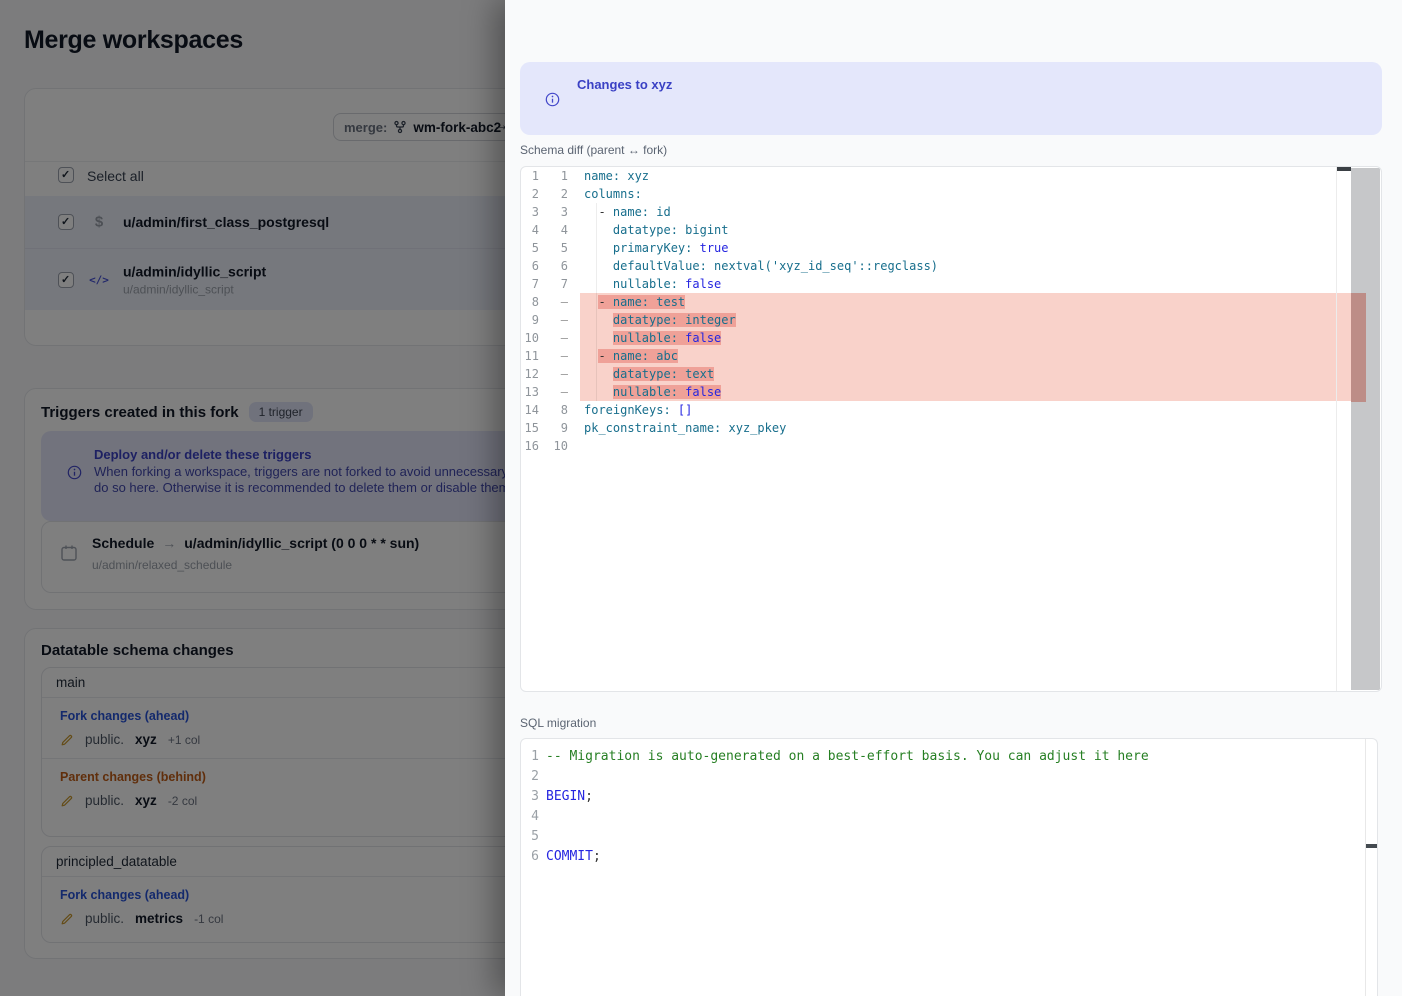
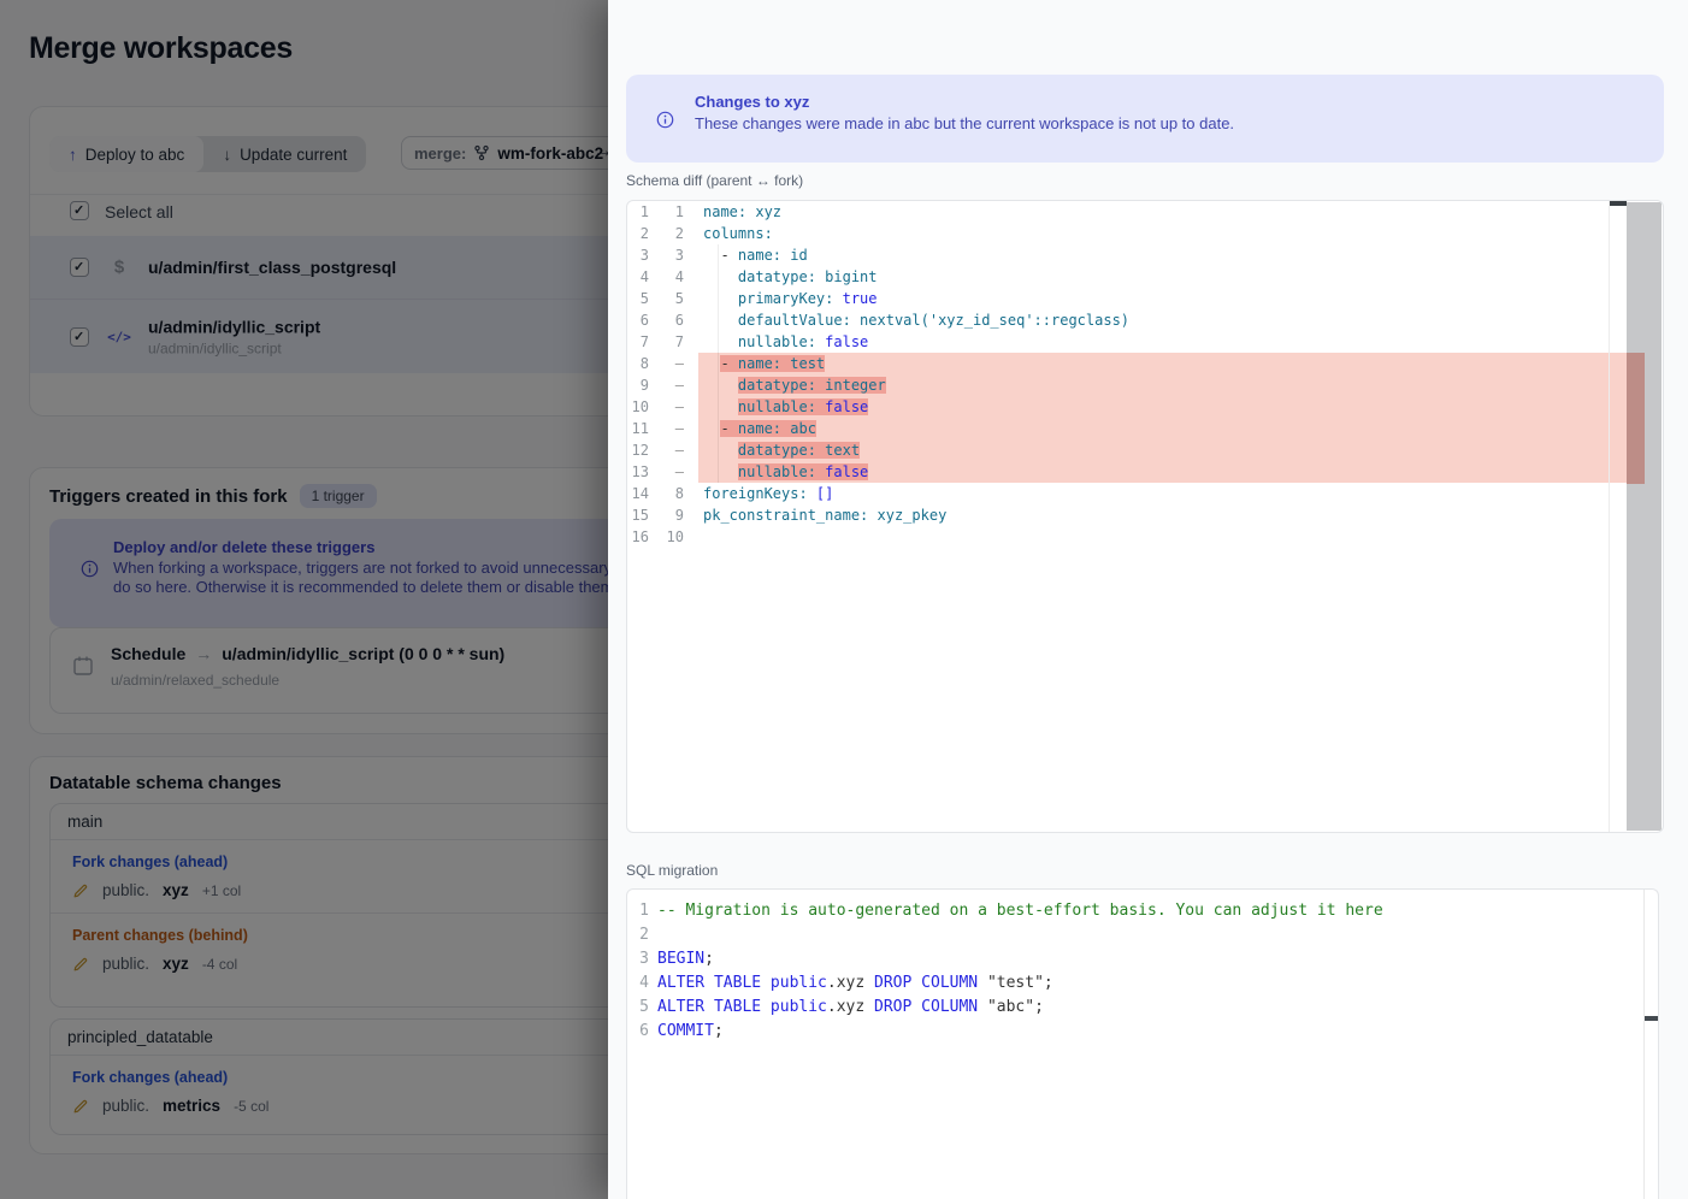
  Merge workspaces
+ ↑
+ Deploy to abc
+ ↓
+ Update current
  merge:
  wm-fork-abc2
  →
  Select all
  $
  u/admin/first_class_postgresql
  </>
  u/admin/idyllic_script
  u/admin/idyllic_script
  Triggers created in this fork
  1 trigger
  Deploy and/or delete these triggers
  When forking a workspace, triggers are not forked to avoid unnecessar
  do so here. Otherwise it is recommended to delete them or disable the
  Schedule
  →
  u/admin/idyllic_script (0 0 0 * * sun)
  u/admin/relaxed_schedule
  Datatable schema changes
  main
  Fork changes (ahead)
  public.
  xyz
  +1 col
  Parent changes (behind)
  public.
  xyz
- -2 col
+ -4 col
  principled_datatable
  Fork changes (ahead)
  public.
  metrics
- -1 col
+ -5 col
  Changes to xyz
+ These changes were made in abc but the current workspace is not up to date.
  Schema diff (parent ↔ fork)
  1
  1
  name: xyz
  2
  2
  columns:
  3
  3
  - name: id
  4
  4
  datatype: bigint
  5
  5
  primaryKey: true
  6
  6
  defaultValue: nextval('xyz_id_seq'::regclass)
  7
  7
  nullable: false
  8
  –
  - name: test
  9
  –
  datatype: integer
  10
  –
  nullable: false
  11
  –
  - name: abc
  12
  –
  datatype: text
  13
  –
  nullable: false
  14
  8
  foreignKeys: []
  15
  9
  pk_constraint_name: xyz_pkey
  16
  10
  SQL migration
  1
  -- Migration is auto-generated on a best-effort basis. You can adjust it here
  2
  3
  BEGIN;
  4
+ ALTER TABLE public.xyz DROP COLUMN "test";
  5
+ ALTER TABLE public.xyz DROP COLUMN "abc";
  6
  COMMIT;
